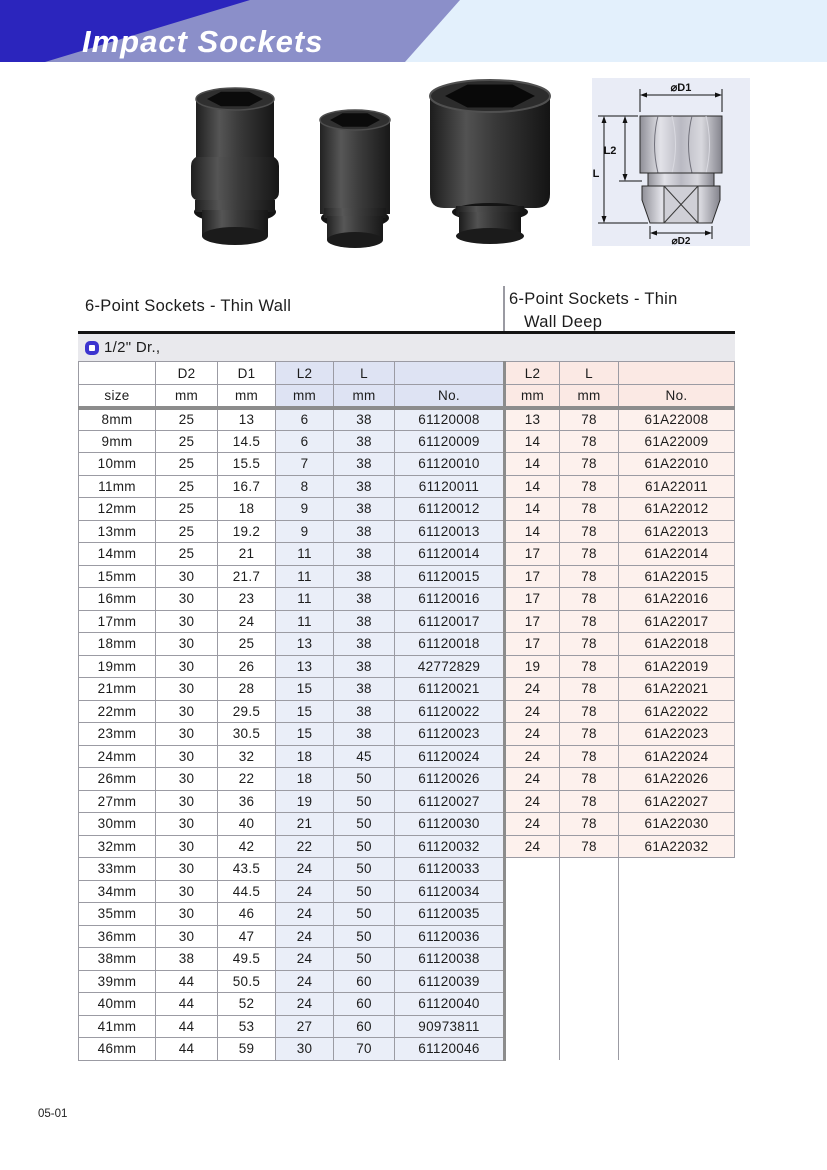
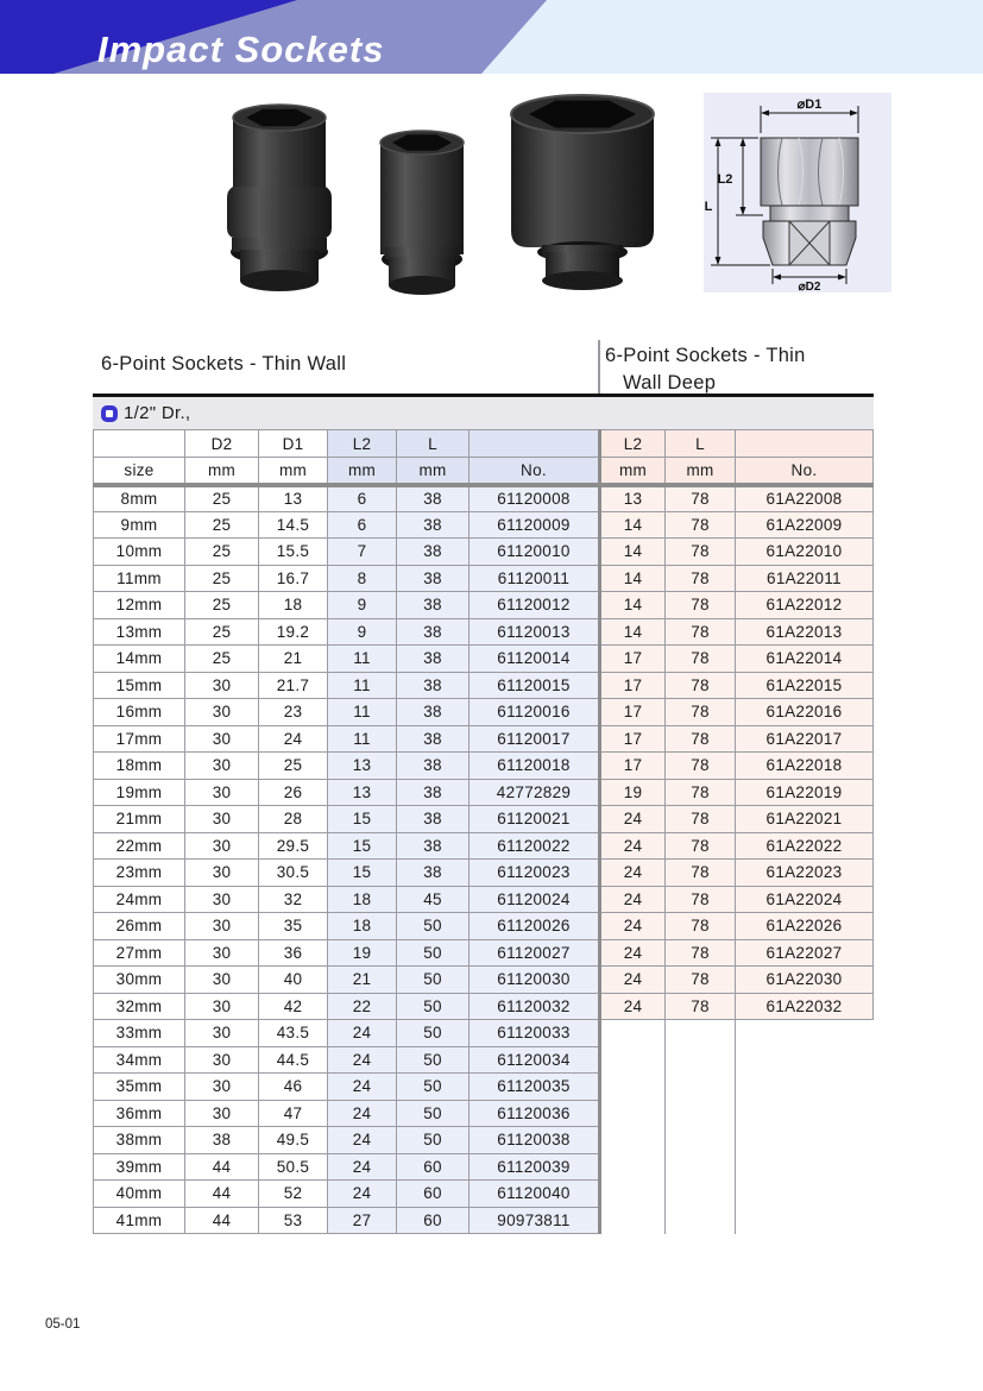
  Impact Sockets
  ⌀D1
  L2
  L
  ⌀D2
  6-Point Sockets - Thin Wall
  6-Point Sockets - Thin
  Wall Deep
  1/2" Dr.,
  	D2	D1	L2	L		L2	L
  size	mm	mm	mm	mm	No.	mm	mm	No.
  8mm	25	13	6	38	61120008	13	78	61A22008
  9mm	25	14.5	6	38	61120009	14	78	61A22009
  10mm	25	15.5	7	38	61120010	14	78	61A22010
  11mm	25	16.7	8	38	61120011	14	78	61A22011
  12mm	25	18	9	38	61120012	14	78	61A22012
  13mm	25	19.2	9	38	61120013	14	78	61A22013
  14mm	25	21	11	38	61120014	17	78	61A22014
  15mm	30	21.7	11	38	61120015	17	78	61A22015
  16mm	30	23	11	38	61120016	17	78	61A22016
  17mm	30	24	11	38	61120017	17	78	61A22017
  18mm	30	25	13	38	61120018	17	78	61A22018
  19mm	30	26	13	38	42772829	19	78	61A22019
  21mm	30	28	15	38	61120021	24	78	61A22021
  22mm	30	29.5	15	38	61120022	24	78	61A22022
  23mm	30	30.5	15	38	61120023	24	78	61A22023
  24mm	30	32	18	45	61120024	24	78	61A22024
- 26mm	30	22	18	50	61120026	24	78	61A22026
+ 26mm	30	35	18	50	61120026	24	78	61A22026
  27mm	30	36	19	50	61120027	24	78	61A22027
  30mm	30	40	21	50	61120030	24	78	61A22030
  32mm	30	42	22	50	61120032	24	78	61A22032
  33mm	30	43.5	24	50	61120033
  34mm	30	44.5	24	50	61120034
  35mm	30	46	24	50	61120035
  36mm	30	47	24	50	61120036
  38mm	38	49.5	24	50	61120038
  39mm	44	50.5	24	60	61120039
  40mm	44	52	24	60	61120040
  41mm	44	53	27	60	90973811
- 46mm	44	59	30	70	61120046
  05-01
